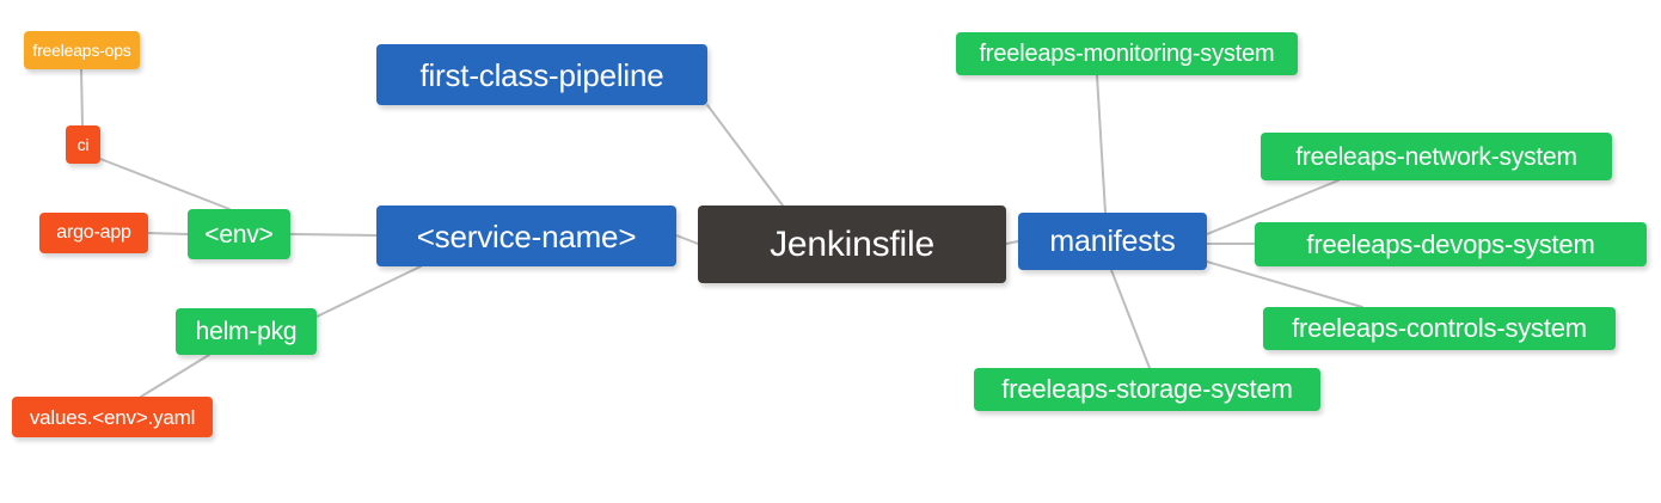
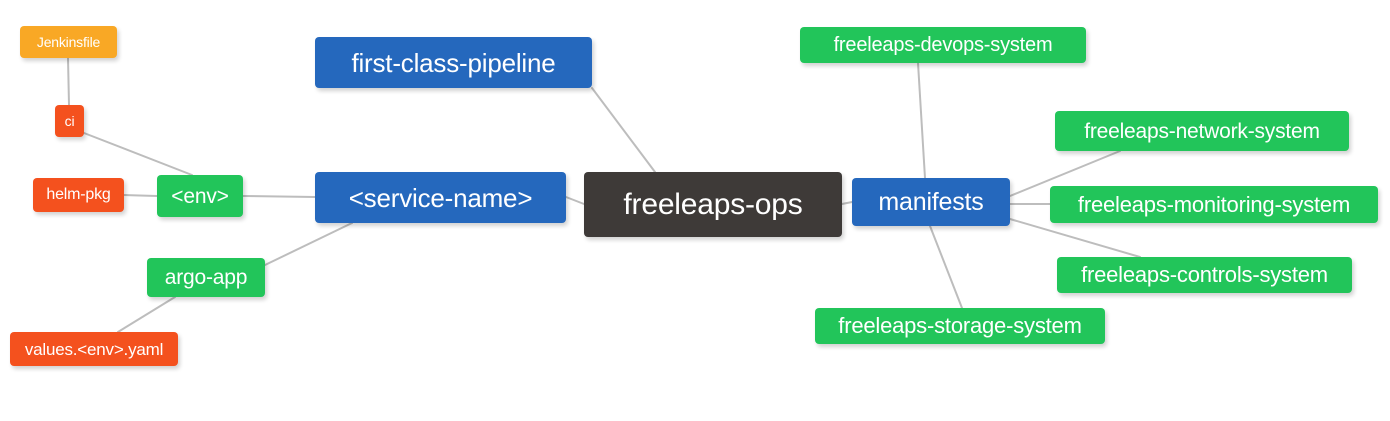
- Jenkinsfile
+ freeleaps-ops
  <service-name>
  first-class-pipeline
  manifests
  <env>
- helm-pkg
+ argo-app
  ci
- freeleaps-ops
+ Jenkinsfile
- argo-app
+ helm-pkg
  values.<env>.yaml
- freeleaps-monitoring-system
+ freeleaps-devops-system
  freeleaps-network-system
- freeleaps-devops-system
+ freeleaps-monitoring-system
  freeleaps-controls-system
  freeleaps-storage-system
